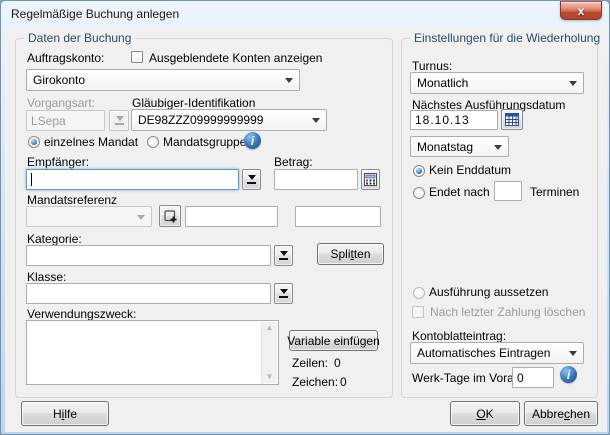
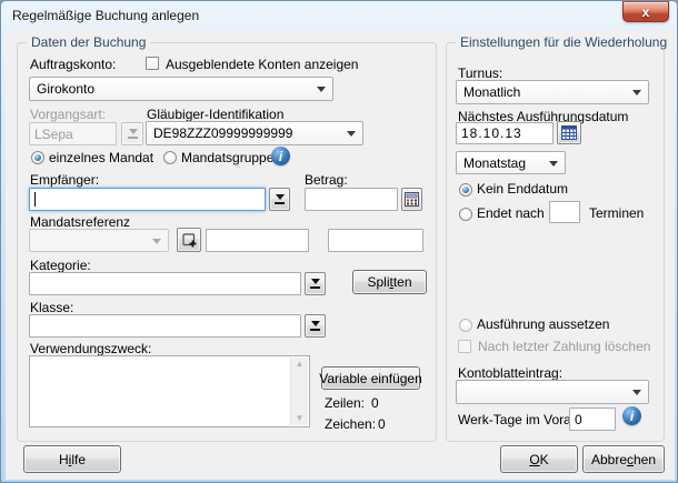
  Regelmäßige Buchung anlegen
  x
  Daten der Buchung
  Auftragskonto:
  Ausgeblendete Konten anzeigen
  Girokonto
  Vorgangsart:
  Gläubiger-Identifikation
  LSepa
  DE98ZZZ09999999999
  einzelnes Mandat
  Mandatsgruppe
  i
  Empfänger:
  Betrag:
  Mandatsreferenz
  Kategorie:
  Spli
  t
  ten
  Klasse:
  Verwendungszweck:
  ▲
  ▼
  Variable einfügen
  Zeilen:
  0
  Zeichen:
  0
  Einstellungen für die Wiederholung
  Turnus:
  Monatlich
  Nächstes Ausführungsdatum
  18.10.13
  Monatstag
  Kein Enddatum
  Endet nach
  Terminen
  Ausführung aussetzen
  Nach letzter Zahlung löschen
  Kontoblatteintrag:
- Automatisches Eintragen
  Werk-Tage im Vora
  0
  i
  H
  i
  lfe
  O
  K
  Abbre
  c
  hen
